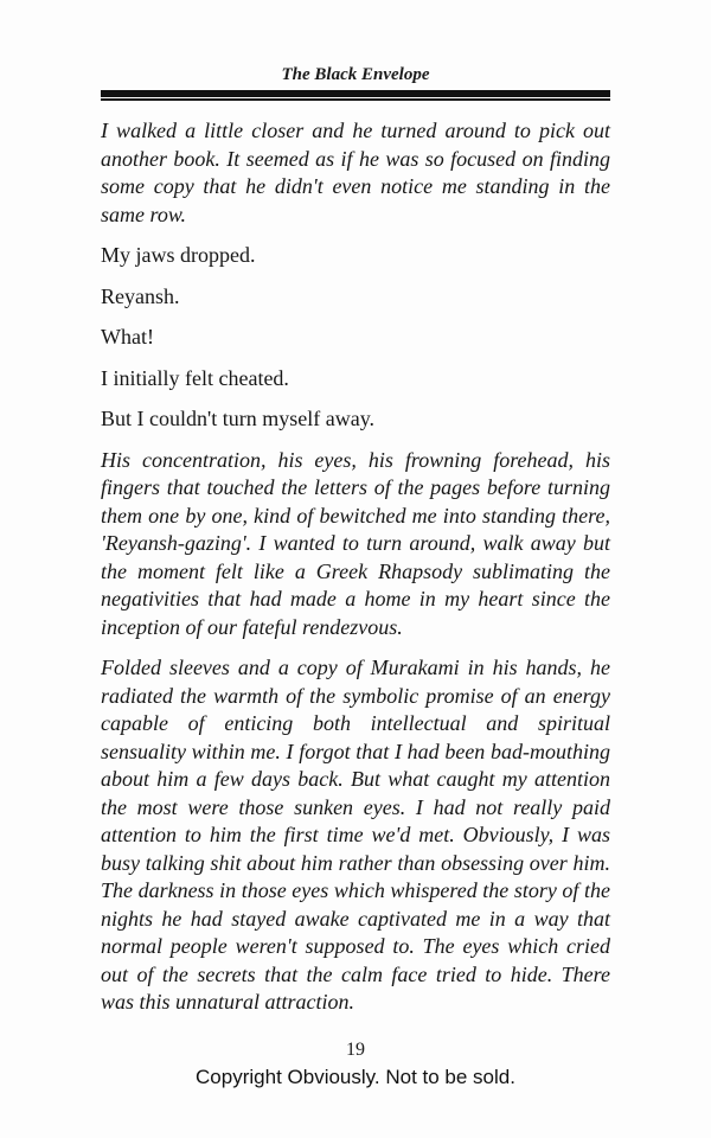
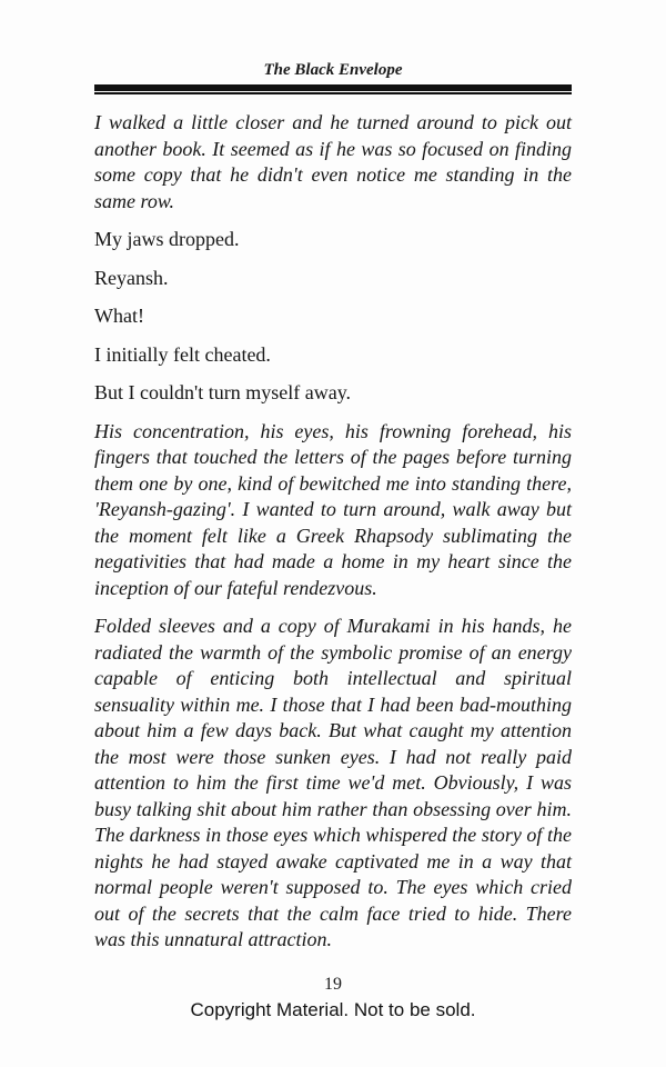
  The Black Envelope
  I walked a little closer and he turned around to pick out another book. It seemed as if he was so focused on finding some copy that he didn't even notice me standing in the same row.
  My jaws dropped.
  Reyansh.
  What!
  I initially felt cheated.
  But I couldn't turn myself away.
  His concentration, his eyes, his frowning forehead, his fingers that touched the letters of the pages before turning them one by one, kind of bewitched me into standing there, 'Reyansh-gazing'. I wanted to turn around, walk away but the moment felt like a Greek Rhapsody sublimating the negativities that had made a home in my heart since the inception of our fateful rendezvous.
- Folded sleeves and a copy of Murakami in his hands, he radiated the warmth of the symbolic promise of an energy capable of enticing both intellectual and spiritual sensuality within me. I forgot that I had been bad-mouthing about him a few days back. But what caught my attention the most were those sunken eyes. I had not really paid attention to him the first time we'd met. Obviously, I was busy talking shit about him rather than obsessing over him. The darkness in those eyes which whispered the story of the nights he had stayed awake captivated me in a way that normal people weren't supposed to. The eyes which cried out of the secrets that the calm face tried to hide. There was this unnatural attraction.
+ Folded sleeves and a copy of Murakami in his hands, he radiated the warmth of the symbolic promise of an energy capable of enticing both intellectual and spiritual sensuality within me. I those that I had been bad-mouthing about him a few days back. But what caught my attention the most were those sunken eyes. I had not really paid attention to him the first time we'd met. Obviously, I was busy talking shit about him rather than obsessing over him. The darkness in those eyes which whispered the story of the nights he had stayed awake captivated me in a way that normal people weren't supposed to. The eyes which cried out of the secrets that the calm face tried to hide. There was this unnatural attraction.
  19
- Copyright Obviously. Not to be sold.
+ Copyright Material. Not to be sold.
